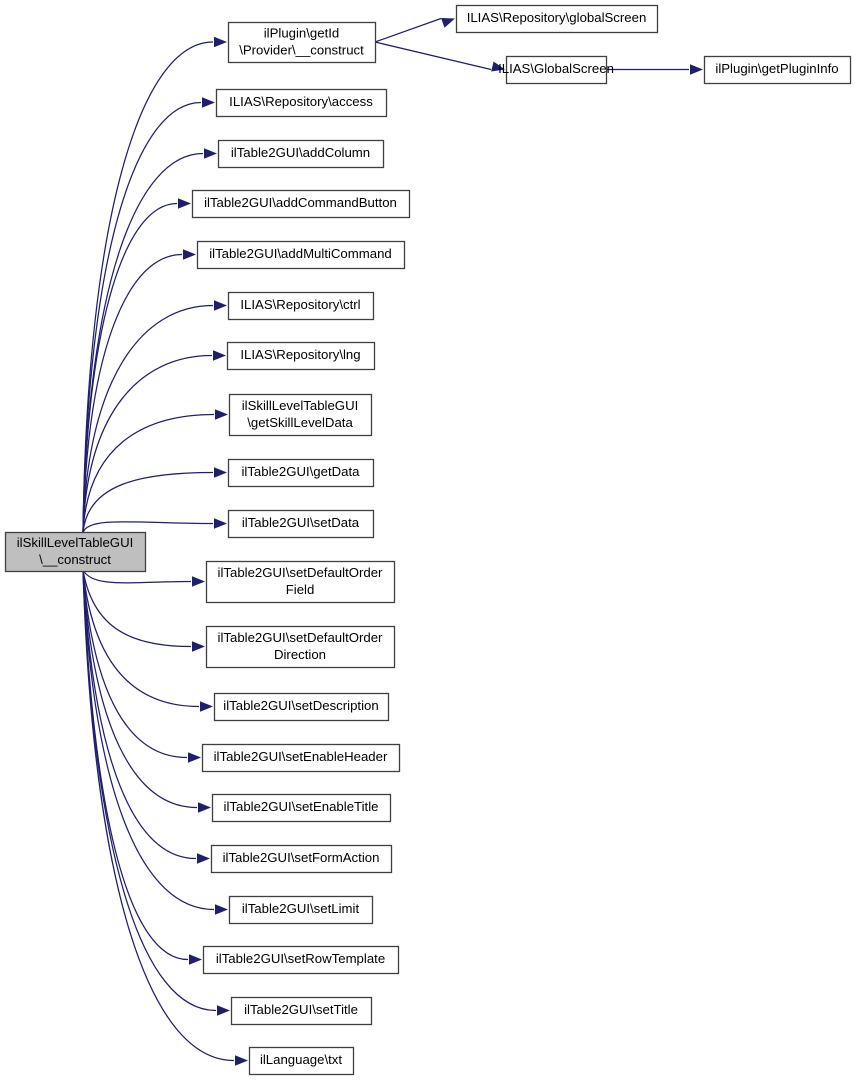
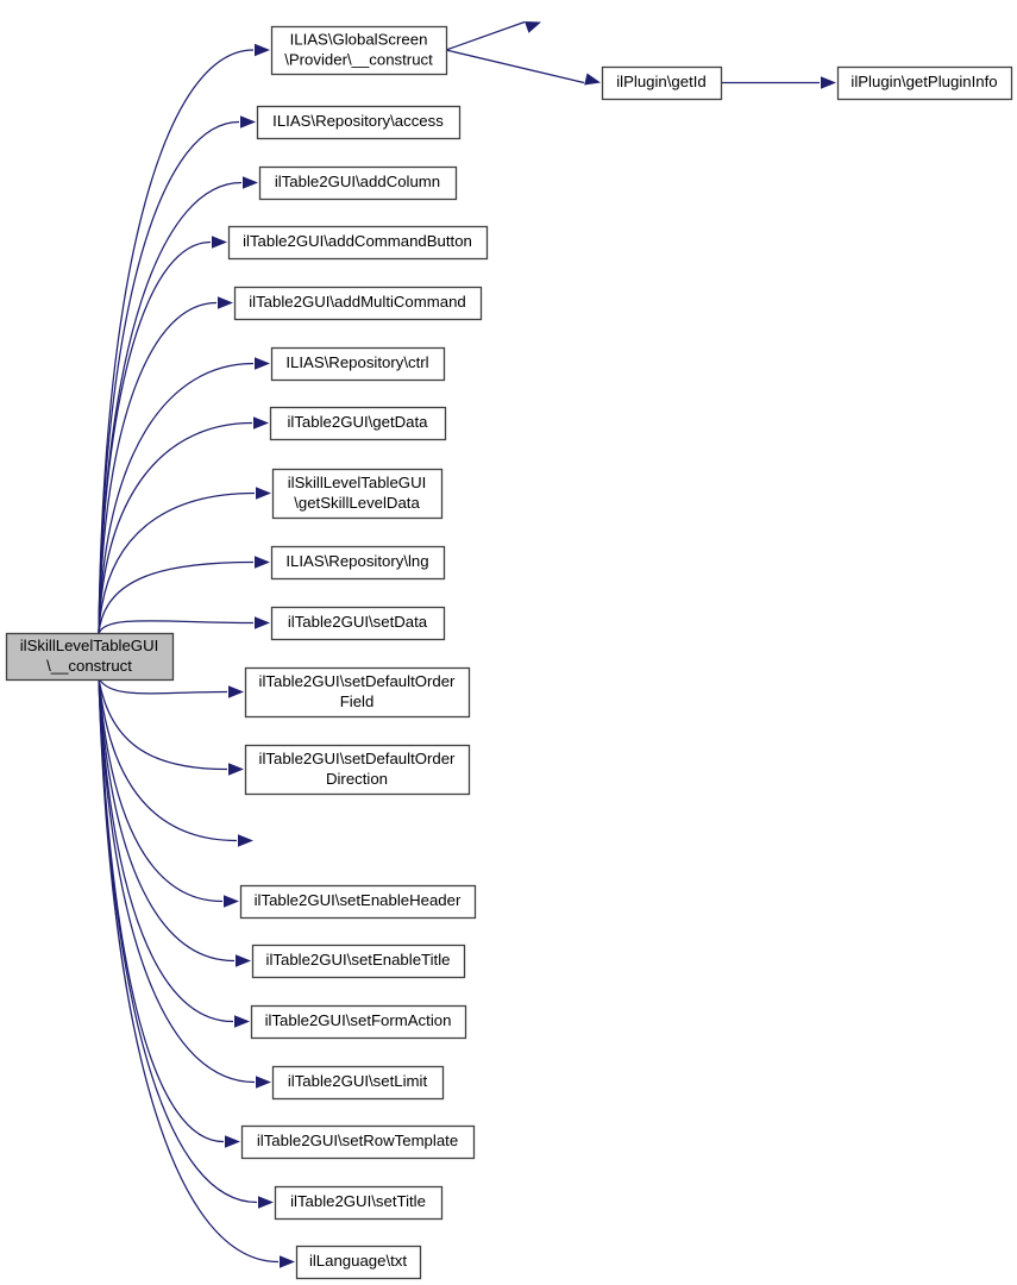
- ilPlugin\getId
+ ILIAS\GlobalScreen
  \Provider\__construct
  ILIAS\Repository\access
  ilTable2GUI\addColumn
  ilTable2GUI\addCommandButton
  ilTable2GUI\addMultiCommand
  ILIAS\Repository\ctrl
- ILIAS\Repository\lng
+ ilTable2GUI\getData
  ilSkillLevelTableGUI
  \getSkillLevelData
- ilTable2GUI\getData
+ ILIAS\Repository\lng
  ilTable2GUI\setData
  ilTable2GUI\setDefaultOrder
  Field
  ilTable2GUI\setDefaultOrder
  Direction
- ilTable2GUI\setDescription
  ilTable2GUI\setEnableHeader
  ilTable2GUI\setEnableTitle
  ilTable2GUI\setFormAction
  ilTable2GUI\setLimit
  ilTable2GUI\setRowTemplate
  ilTable2GUI\setTitle
  ilLanguage\txt
- ILIAS\Repository\globalScreen
- ILIAS\GlobalScreen
+ ilPlugin\getId
  ilPlugin\getPluginInfo
  ilSkillLevelTableGUI
  \__construct
